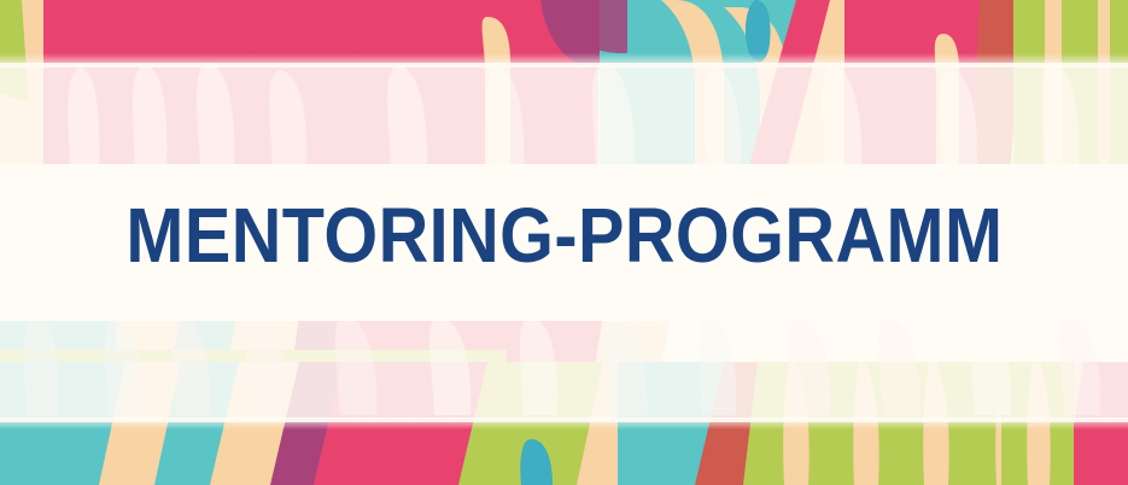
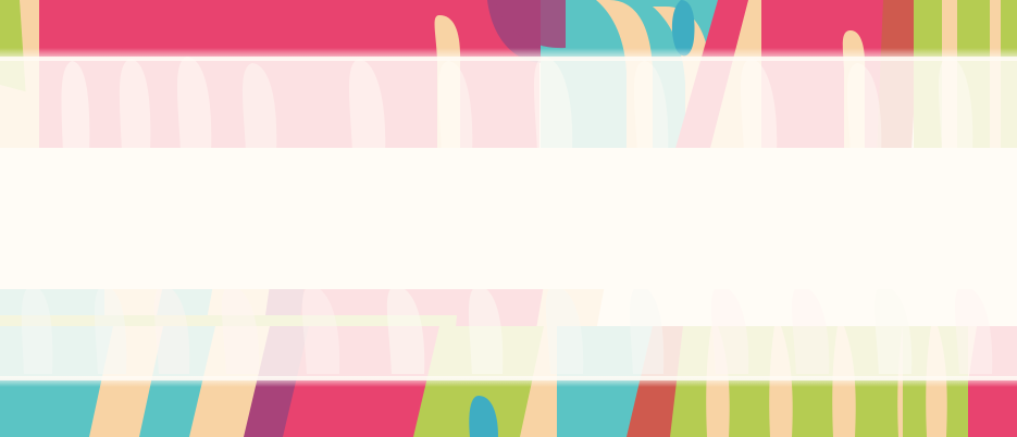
- MENTORING-PROGRAMM
